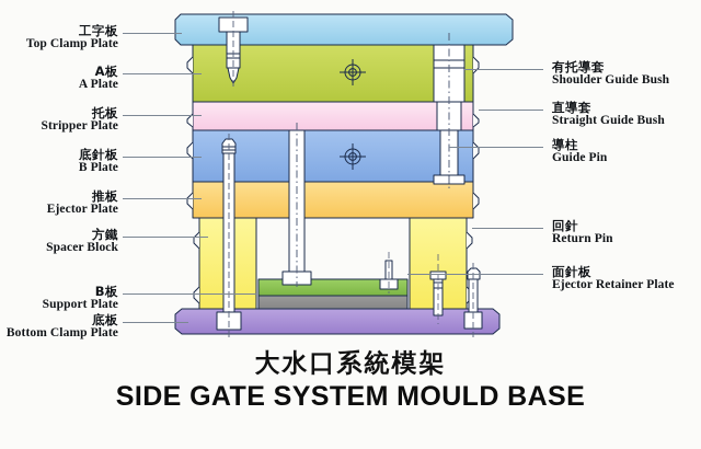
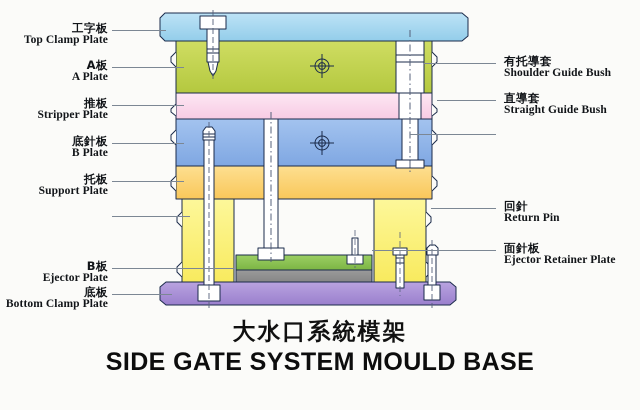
  工字板
  Top Clamp Plate
  A板
  A Plate
- 托板
+ 推板
  Stripper Plate
  底針板
  B Plate
- 推板
+ 托板
- Ejector Plate
+ Support Plate
- 方鐵
- Spacer Block
  B板
- Support Plate
+ Ejector Plate
  底板
  Bottom Clamp Plate
  有托導套
  Shoulder Guide Bush
  直導套
  Straight Guide Bush
- 導柱
- Guide Pin
  回針
  Return Pin
  面針板
  Ejector Retainer Plate
  大水口系統模架
  SIDE GATE SYSTEM MOULD BASE
